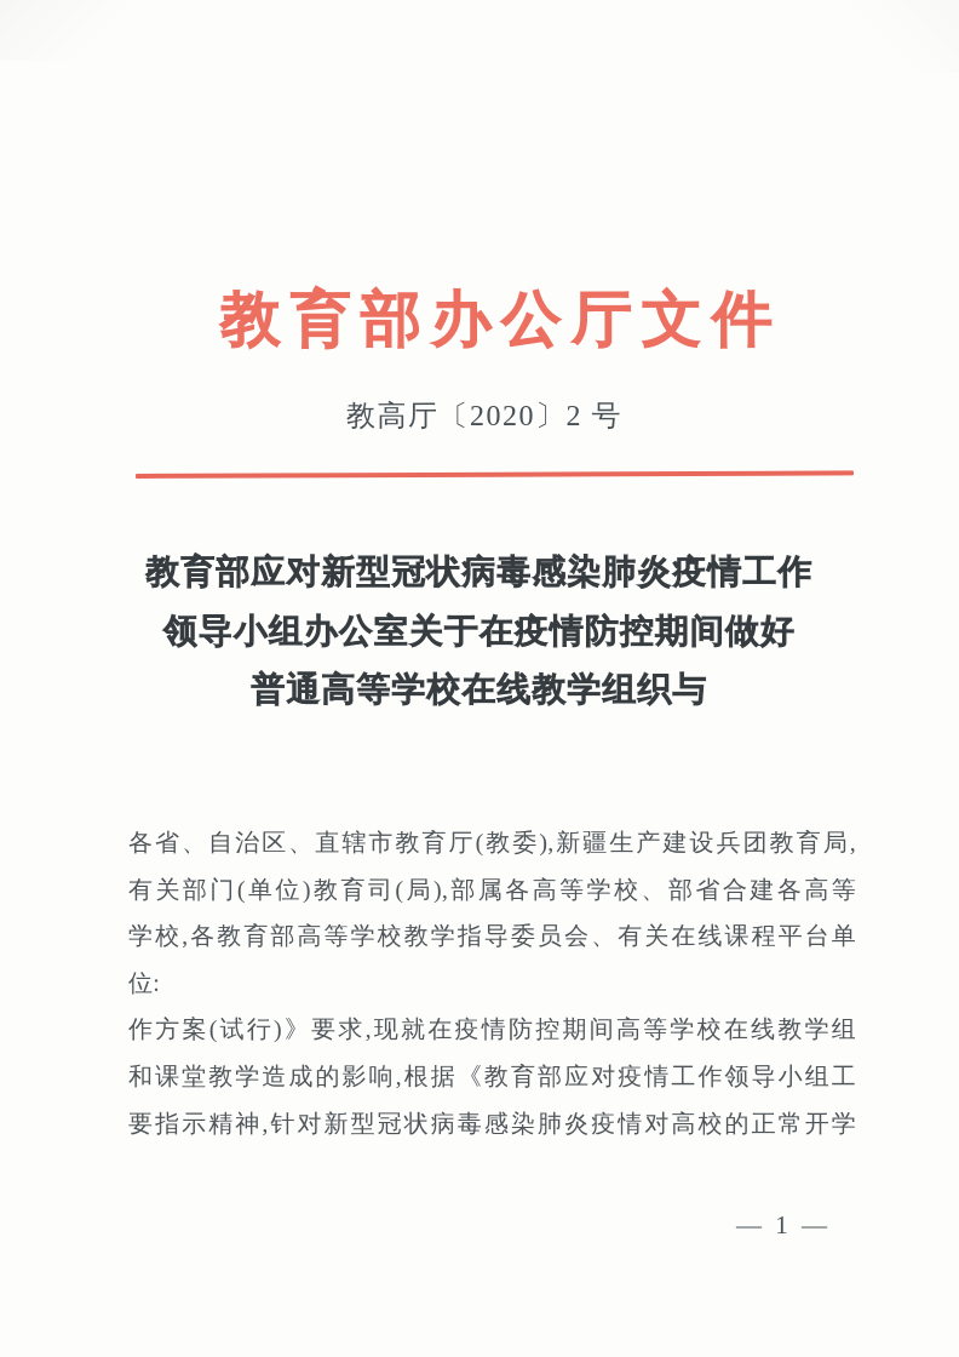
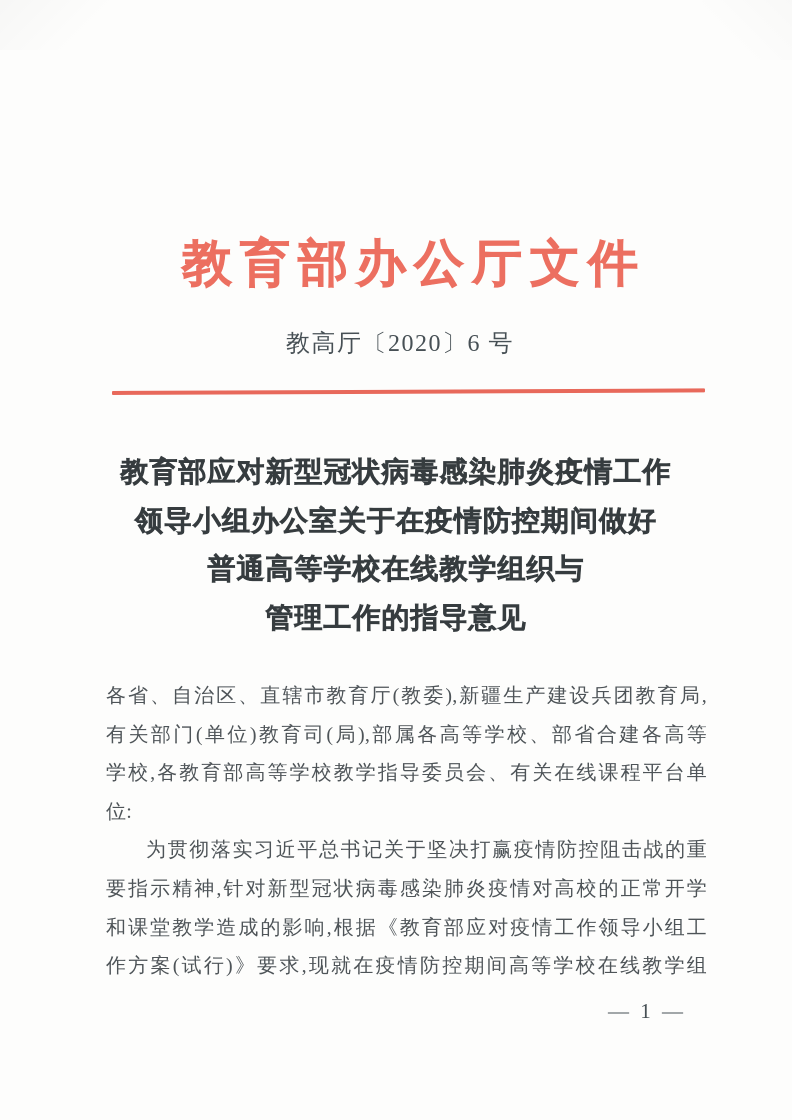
  教育部办公厅文件
- 教高厅〔2020〕2 号
+ 教高厅〔2020〕6 号
  教育部应对新型冠状病毒感染肺炎疫情工作
  领导小组办公室关于在疫情防控期间做好
  普通高等学校在线教学组织与
+ 管理工作的指导意见
  各省、自治区、直辖市教育厅(教委),新疆生产建设兵团教育局,
  有关部门(单位)教育司(局),部属各高等学校、部省合建各高等
  学校,各教育部高等学校教学指导委员会、有关在线课程平台单
  位:
+ 为贯彻落实习近平总书记关于坚决打赢疫情防控阻击战的重
- 作方案(试行)》要求,现就在疫情防控期间高等学校在线教学组
+ 要指示精神,针对新型冠状病毒感染肺炎疫情对高校的正常开学
  和课堂教学造成的影响,根据《教育部应对疫情工作领导小组工
- 要指示精神,针对新型冠状病毒感染肺炎疫情对高校的正常开学
+ 作方案(试行)》要求,现就在疫情防控期间高等学校在线教学组
  — 1 —
